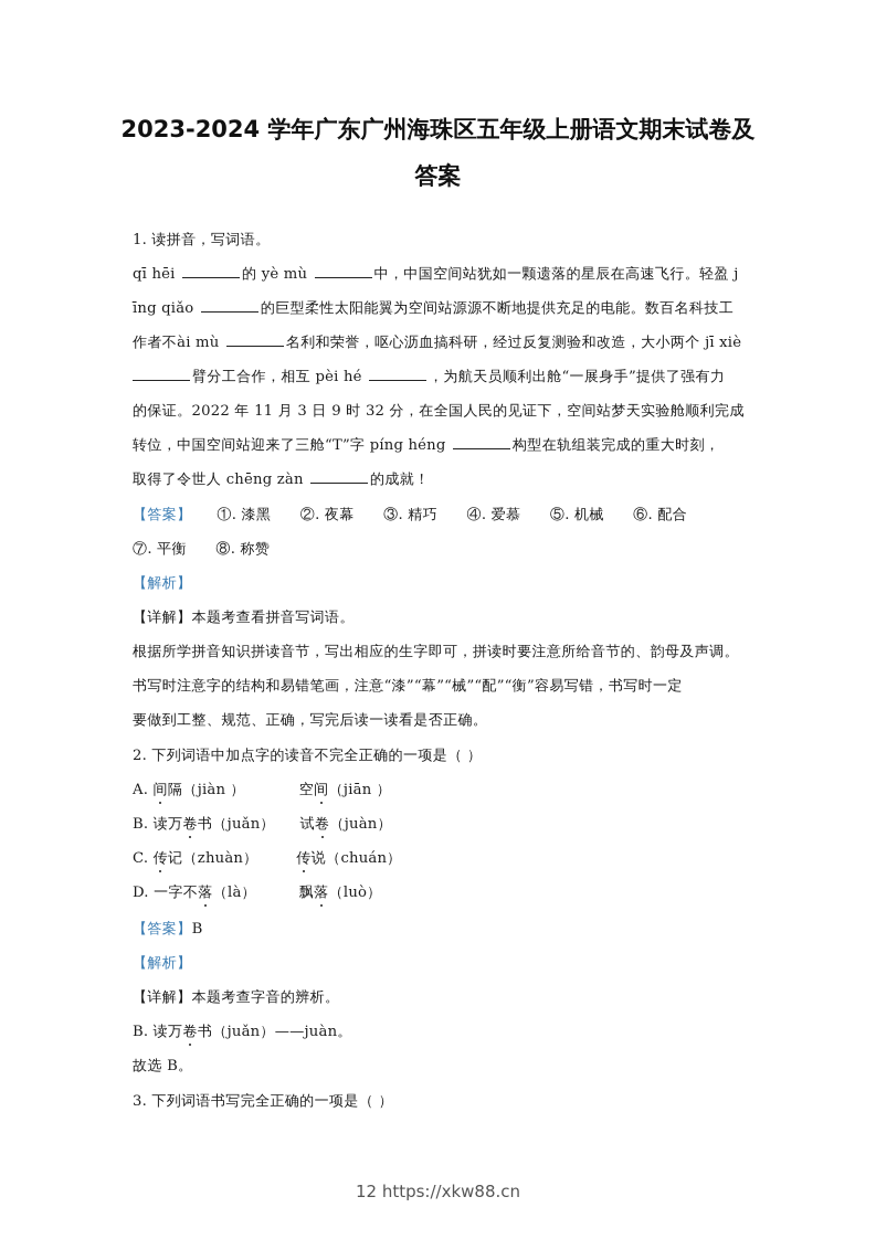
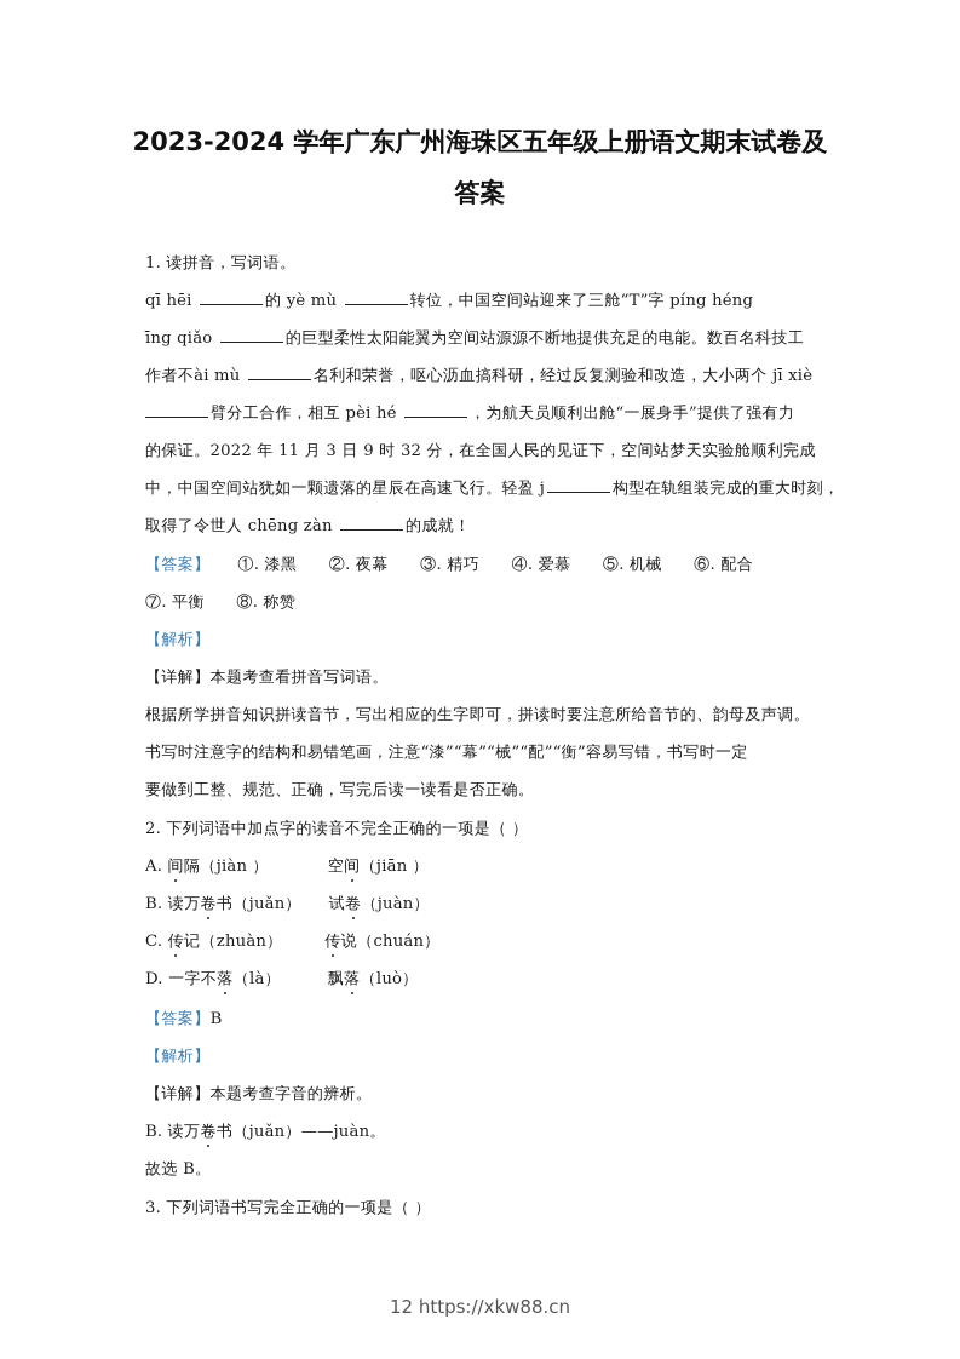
  2023-2024 学年广东广州海珠区五年级上册语文期末试卷及
  答案
  1. 读拼音，写词语。
- qī hēi 的 yè mù 中，中国空间站犹如一颗遗落的星辰在高速飞行。轻盈 j
+ qī hēi 的 yè mù 转位，中国空间站迎来了三舱“T”字 píng héng
  īng qiǎo 的巨型柔性太阳能翼为空间站源源不断地提供充足的电能。数百名科技工
  作者不ài mù 名利和荣誉，呕心沥血搞科研，经过反复测验和改造，大小两个 jī xiè
  臂分工合作，相互 pèi hé ，为航天员顺利出舱“一展身手”提供了强有力
  的保证。2022 年 11 月 3 日 9 时 32 分，在全国人民的见证下，空间站梦天实验舱顺利完成
- 转位，中国空间站迎来了三舱“T”字 píng héng 构型在轨组装完成的重大时刻，
+ 中，中国空间站犹如一颗遗落的星辰在高速飞行。轻盈 j 构型在轨组装完成的重大时刻，
  取得了令世人 chēng zàn 的成就！
  【答案】 ①. 漆黑 ②. 夜幕 ③. 精巧 ④. 爱慕 ⑤. 机械 ⑥. 配合
  ⑦. 平衡 ⑧. 称赞
  【解析】
  【详解】本题考查看拼音写词语。
  根据所学拼音知识拼读音节，写出相应的生字即可，拼读时要注意所给音节的、韵母及声调。
  书写时注意字的结构和易错笔画，注意“漆”“幕”“械”“配”“衡”容易写错，书写时一定
  要做到工整、规范、正确，写完后读一读看是否正确。
  2. 下列词语中加点字的读音不完全正确的一项是（ ）
  A. 间隔（jiàn ） 空间（jiān ）
  B. 读万卷书（juǎn） 试卷（juàn）
  C. 传记（zhuàn） 传说（chuán）
  D. 一字不落（là） 飘落（luò）
  【答案】B
  【解析】
  【详解】本题考查字音的辨析。
  B. 读万卷书（juǎn）——juàn。
  故选 B。
  3. 下列词语书写完全正确的一项是（ ）
  12 https://xkw88.cn
